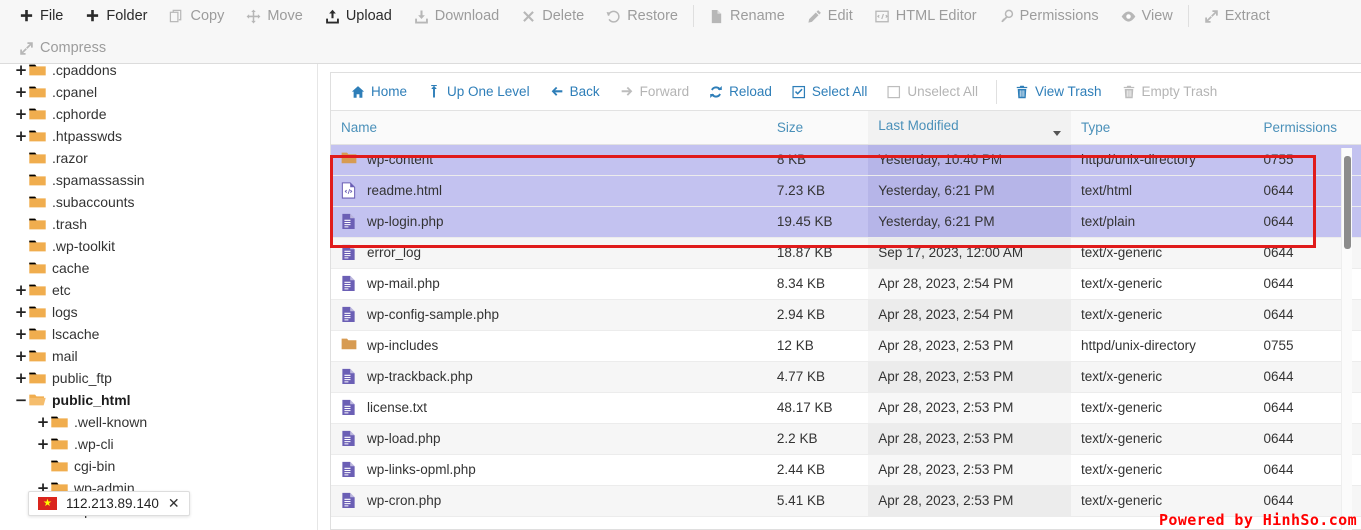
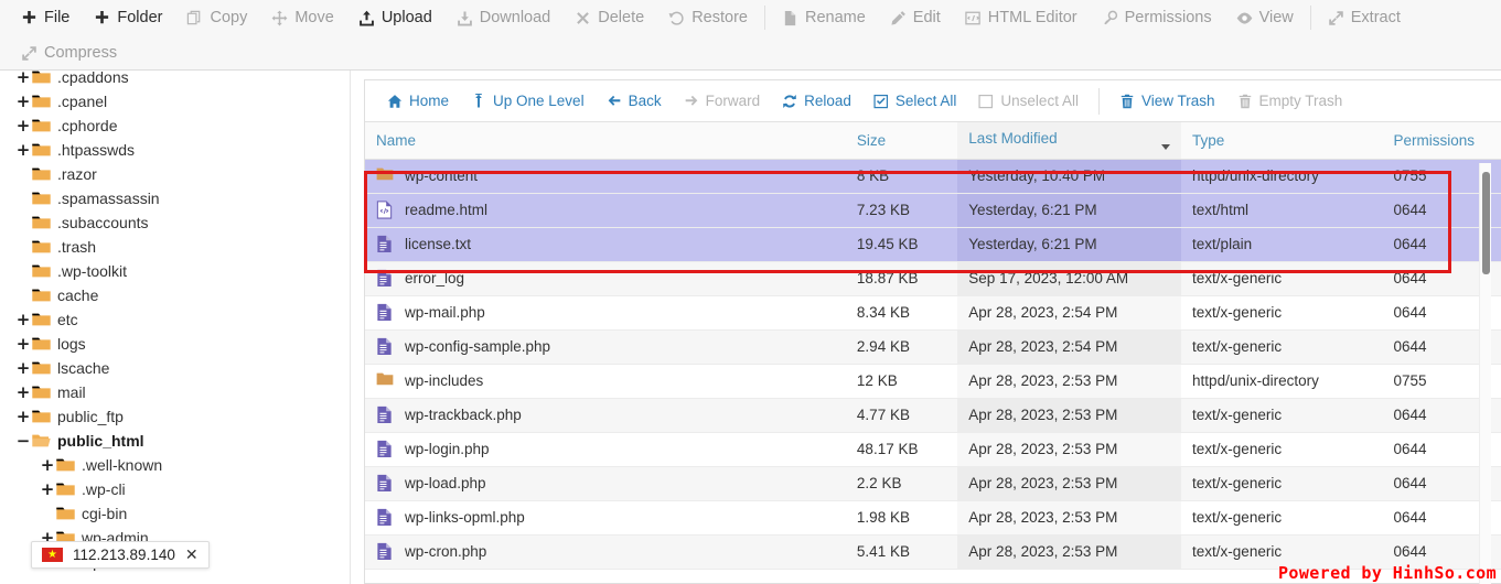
  File
  Folder
  Copy
  Move
  Upload
  Download
  Delete
  Restore
  Rename
  Edit
  HTML Editor
  Permissions
  View
  Extract
  Compress
  +
  .cpaddons
  +
  .cpanel
  +
  .cphorde
  +
  .htpasswds
  .razor
  .spamassassin
  .subaccounts
  .trash
  .wp-toolkit
  cache
  +
  etc
  +
  logs
  +
  lscache
  +
  mail
  +
  public_ftp
  −
  public_html
  +
  .well-known
  +
  .wp-cli
  cgi-bin
  +
  wp-admin
  Home
  Up One Level
  Back
  Forward
  Reload
  Select All
  Unselect All
  View Trash
  Empty Trash
  Name	Size	Last Modified	Type	Permissions
  wp-content	8 KB	Yesterday, 10:40 PM	httpd/unix-directory	0755
  readme.html	7.23 KB	Yesterday, 6:21 PM	text/html	0644
- wp-login.php	19.45 KB	Yesterday, 6:21 PM	text/plain	0644
+ license.txt	19.45 KB	Yesterday, 6:21 PM	text/plain	0644
  error_log	18.87 KB	Sep 17, 2023, 12:00 AM	text/x-generic	0644
  wp-mail.php	8.34 KB	Apr 28, 2023, 2:54 PM	text/x-generic	0644
  wp-config-sample.php	2.94 KB	Apr 28, 2023, 2:54 PM	text/x-generic	0644
  wp-includes	12 KB	Apr 28, 2023, 2:53 PM	httpd/unix-directory	0755
  wp-trackback.php	4.77 KB	Apr 28, 2023, 2:53 PM	text/x-generic	0644
- license.txt	48.17 KB	Apr 28, 2023, 2:53 PM	text/x-generic	0644
+ wp-login.php	48.17 KB	Apr 28, 2023, 2:53 PM	text/x-generic	0644
  wp-load.php	2.2 KB	Apr 28, 2023, 2:53 PM	text/x-generic	0644
- wp-links-opml.php	2.44 KB	Apr 28, 2023, 2:53 PM	text/x-generic	0644
+ wp-links-opml.php	1.98 KB	Apr 28, 2023, 2:53 PM	text/x-generic	0644
  wp-cron.php	5.41 KB	Apr 28, 2023, 2:53 PM	text/x-generic	0644
  ★
  112.213.89.140
  ✕
  Powered by HinhSo.com
